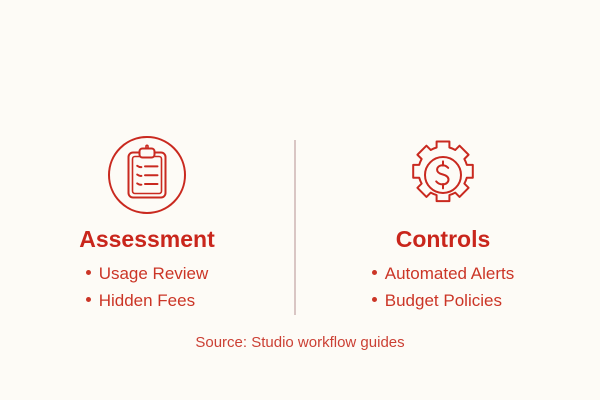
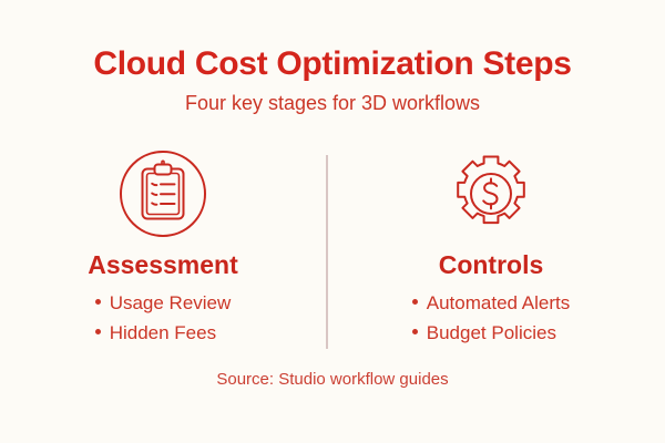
+ Cloud Cost Optimization Steps
+ Four key stages for 3D workflows
  Assessment
  Usage Review
  Hidden Fees
  Controls
  Automated Alerts
  Budget Policies
  Source: Studio workflow guides
